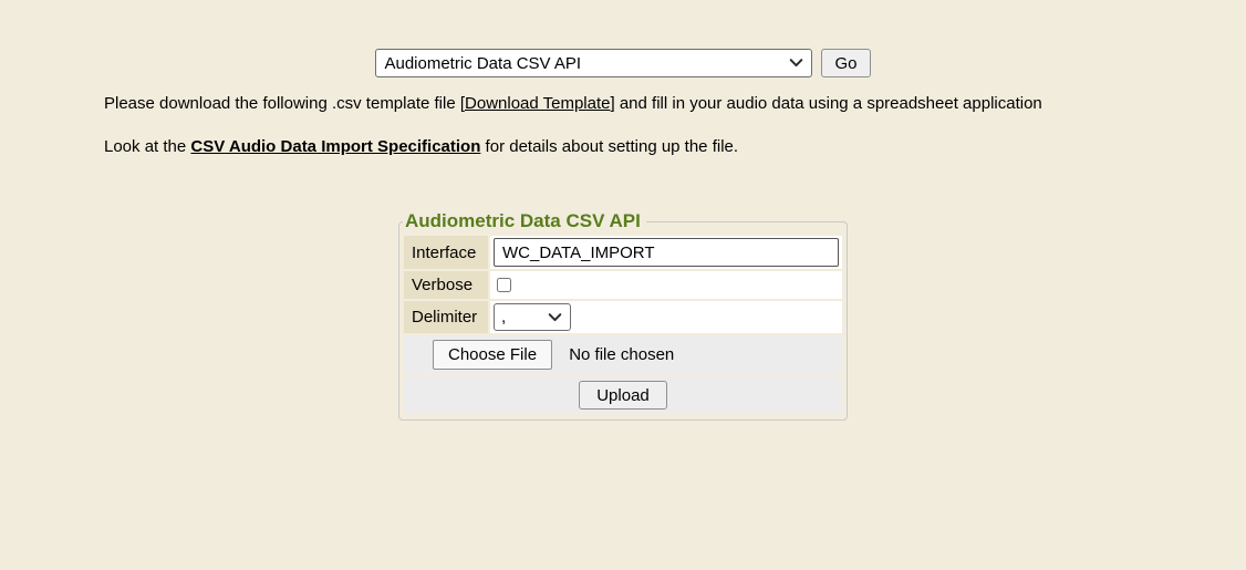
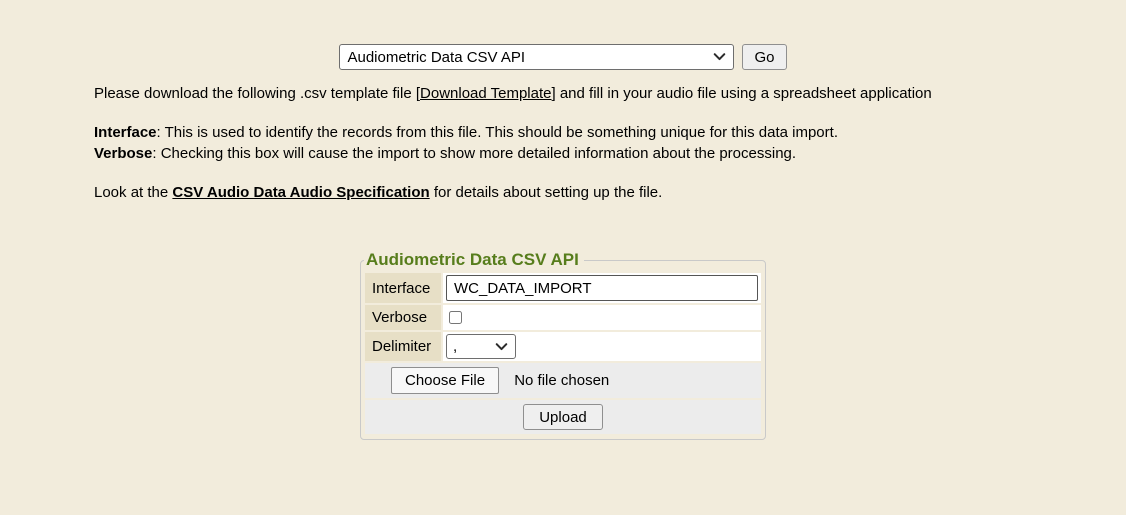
  Audiometric Data CSV API
  Go
- Please download the following .csv template file [Download Template] and fill in your audio data using a spreadsheet application
+ Please download the following .csv template file [Download Template] and fill in your audio file using a spreadsheet application
+ Interface: This is used to identify the records from this file. This should be something unique for this data import.
+ Verbose: Checking this box will cause the import to show more detailed information about the processing.
- Look at the CSV Audio Data Import Specification for details about setting up the file.
+ Look at the CSV Audio Data Audio Specification for details about setting up the file.
  Audiometric Data CSV API
  Interface	WC_DATA_IMPORT
  Verbose
  Delimiter	,
  Choose File No file chosen
  Upload
